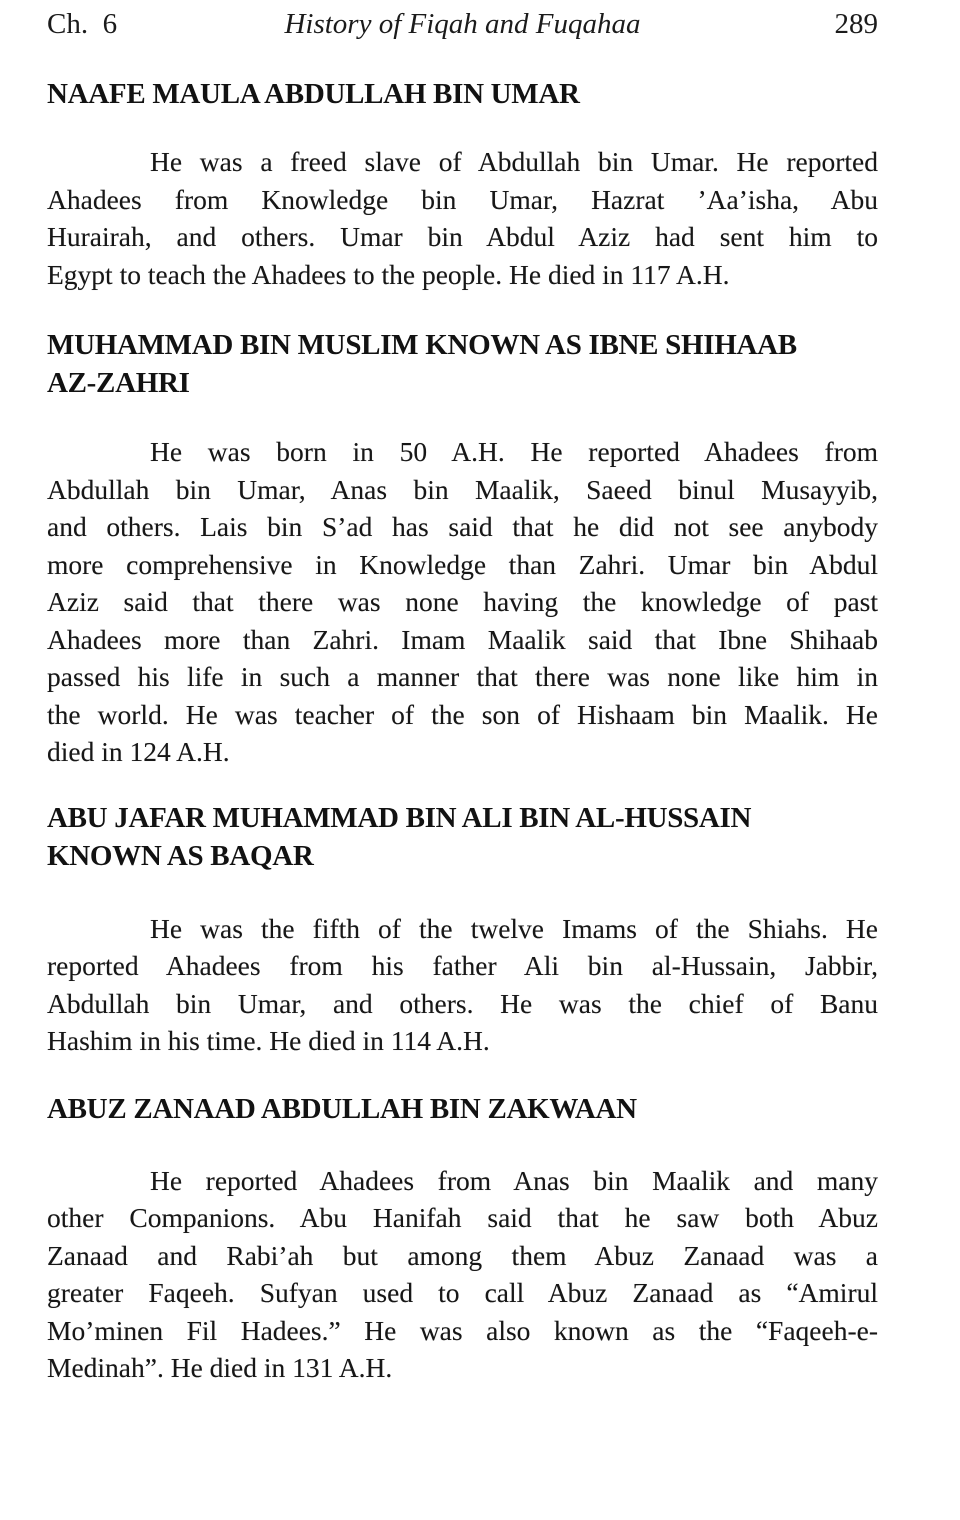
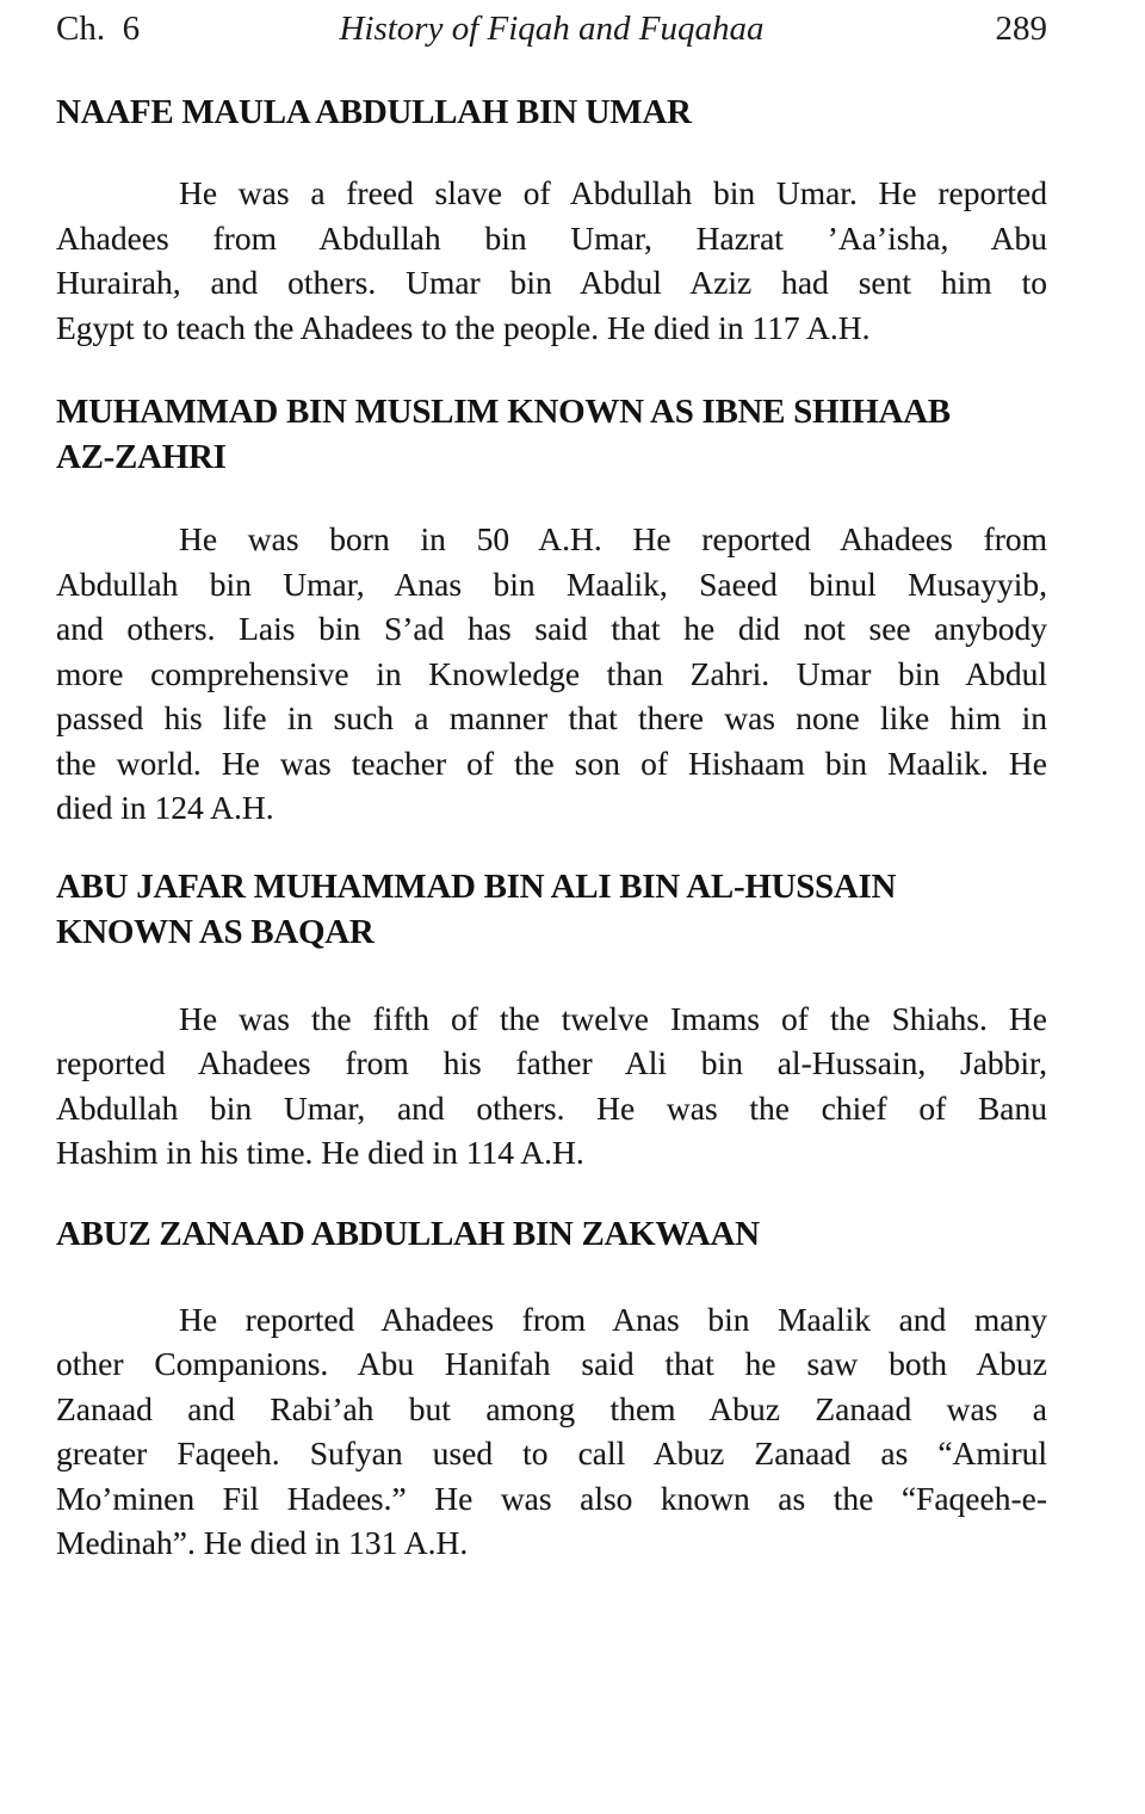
  Ch. 6
  History of Fiqah and Fuqahaa
  289
  NAAFE MAULA ABDULLAH BIN UMAR
  He was a freed slave of Abdullah bin Umar. He reported
- Ahadees from Knowledge bin Umar, Hazrat ’Aa’isha, Abu
+ Ahadees from Abdullah bin Umar, Hazrat ’Aa’isha, Abu
  Hurairah, and others. Umar bin Abdul Aziz had sent him to
  Egypt to teach the Ahadees to the people. He died in 117 A.H.
  MUHAMMAD BIN MUSLIM KNOWN AS IBNE SHIHAAB
  AZ-ZAHRI
  He was born in 50 A.H. He reported Ahadees from
  Abdullah bin Umar, Anas bin Maalik, Saeed binul Musayyib,
  and others. Lais bin S’ad has said that he did not see anybody
  more comprehensive in Knowledge than Zahri. Umar bin Abdul
- Aziz said that there was none having the knowledge of past
- Ahadees more than Zahri. Imam Maalik said that Ibne Shihaab
  passed his life in such a manner that there was none like him in
  the world. He was teacher of the son of Hishaam bin Maalik. He
  died in 124 A.H.
  ABU JAFAR MUHAMMAD BIN ALI BIN AL-HUSSAIN
  KNOWN AS BAQAR
  He was the fifth of the twelve Imams of the Shiahs. He
  reported Ahadees from his father Ali bin al-Hussain, Jabbir,
  Abdullah bin Umar, and others. He was the chief of Banu
  Hashim in his time. He died in 114 A.H.
  ABUZ ZANAAD ABDULLAH BIN ZAKWAAN
  He reported Ahadees from Anas bin Maalik and many
  other Companions. Abu Hanifah said that he saw both Abuz
  Zanaad and Rabi’ah but among them Abuz Zanaad was a
  greater Faqeeh. Sufyan used to call Abuz Zanaad as “Amirul
  Mo’minen Fil Hadees.” He was also known as the “Faqeeh-e-
  Medinah”. He died in 131 A.H.
